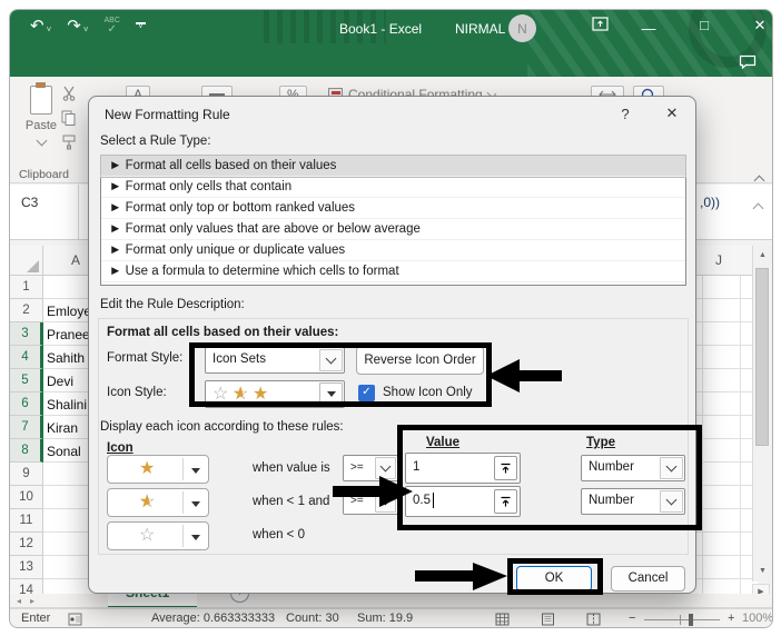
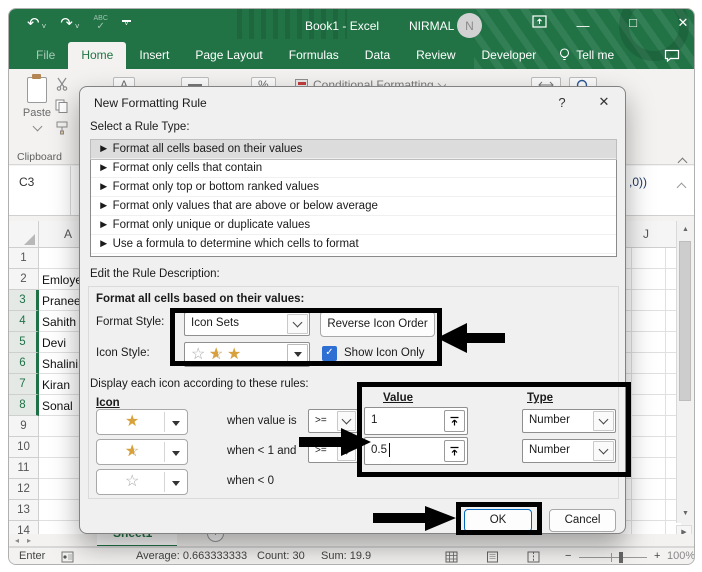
  ↶
  ˅
  ↷
  ˅
  ✓
  Book1 - Excel
  NIRMAL
  N
  —
  □
  ✕
+ File
+ Home
+ Insert
+ Page Layout
+ Formulas
+ Data
+ Review
+ Developer
+ Tell me
  Paste
  Clipboard
  A
  %
  Conditional Formatting
  C3
  ,0))
  A
  J
  1
  2
  Emloy
  3
  Pranee
  4
  Sahith
  5
  Devi
  6
  Shalini
  7
  Kiran
  8
  Sonal
  9
  10
  11
  12
  13
  14
  ◂▸
  Enter
  Average: 0.663333333
  Count: 30
  Sum: 19.9
  −
  +
  100%
  New Formatting Rule
  ?
  ✕
  Select a Rule Type:
  ► Format all cells based on their values
  ► Format only cells that contain
  ► Format only top or bottom ranked values
  ► Format only values that are above or below average
  ► Format only unique or duplicate values
  ► Use a formula to determine which cells to format
  Edit the Rule Description:
  Format all cells based on their values:
  Format Style:
  Icon Sets
  Reverse Icon Order
  Icon Style:
  ☆ ☆
  ★
  ★
  ✓
  Show Icon Only
  Display each icon according to these rules:
  Icon
  Value
  Type
  ★
  when value is
  >=
  1
  Number
  ☆
  ★
  when < 1 and
  >=
  0.5
  Number
  ☆
  when < 0
  OK
  Cancel
